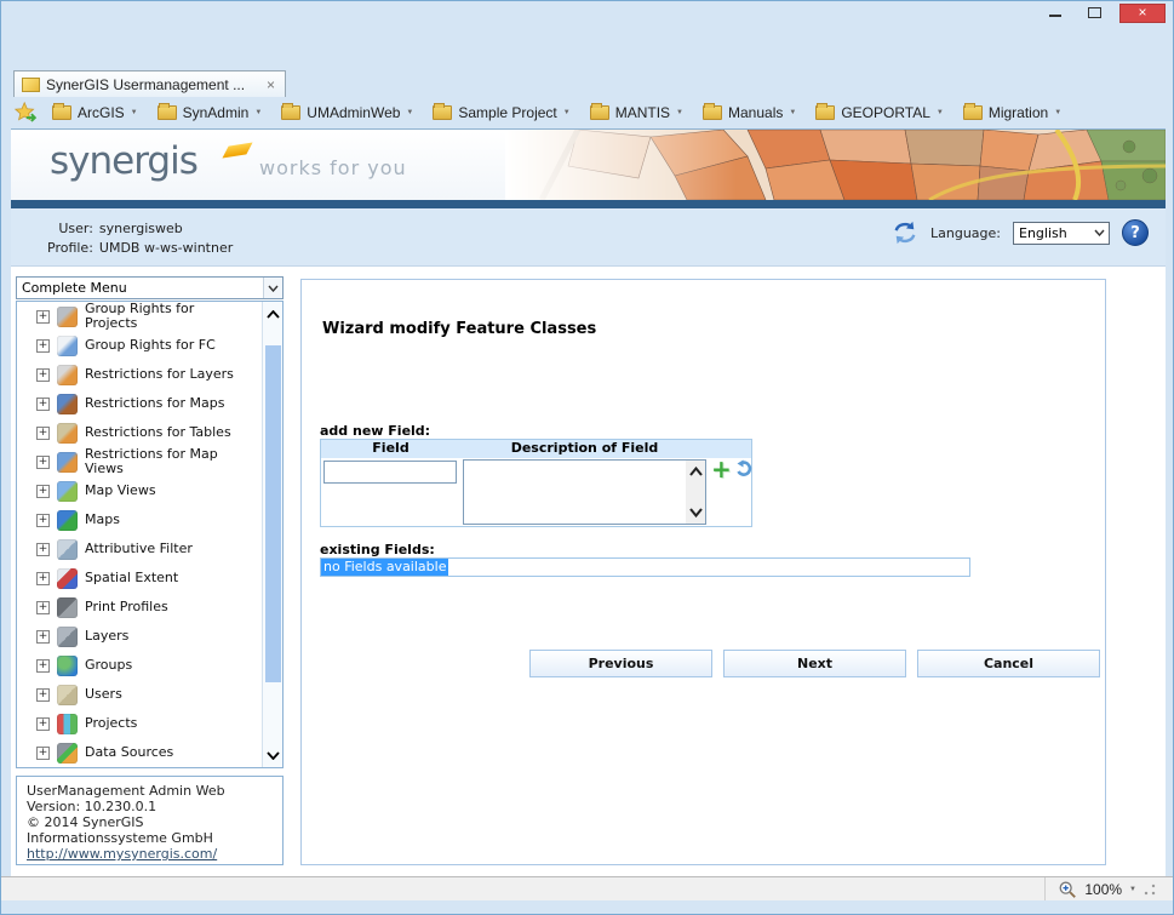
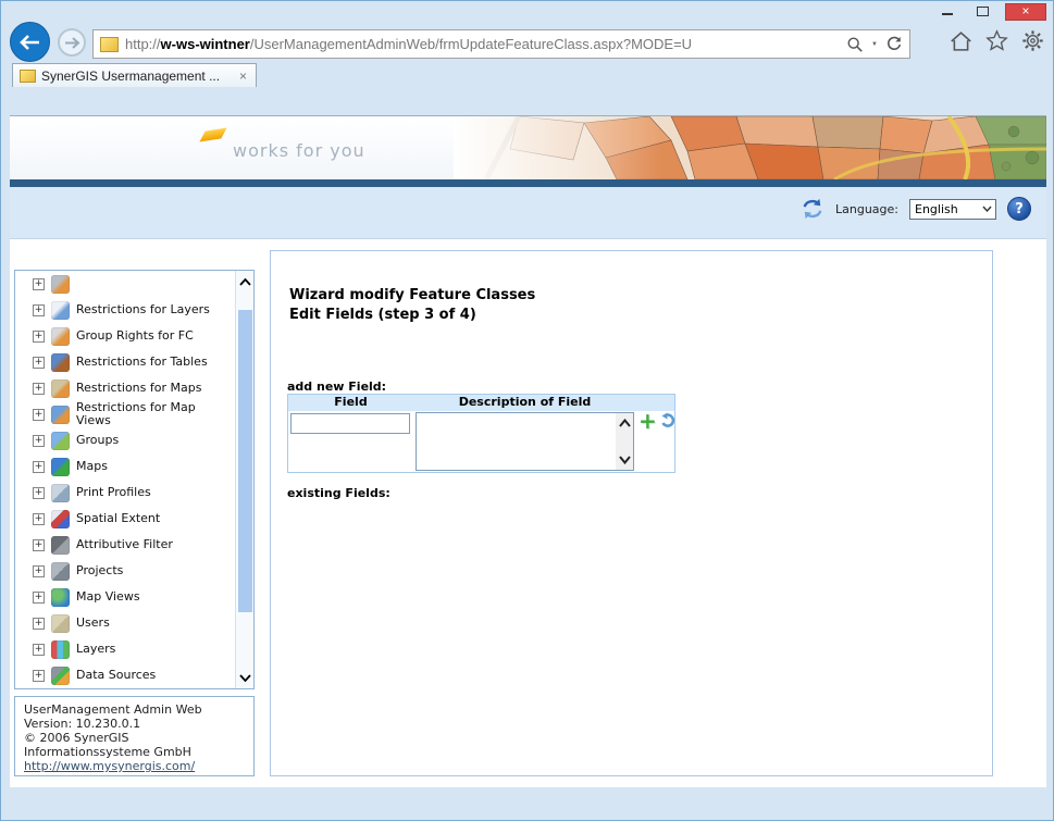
  ×
+ http://w-ws-wintner/UserManagementAdminWeb/frmUpdateFeatureClass.aspx?MODE=U
  SynerGIS Usermanagement ...
  ×
- ArcGIS
- SynAdmin
- UMAdminWeb
- Sample Project
- MANTIS
- Manuals
- GEOPORTAL
- Migration
- synergis
  works for you
- User:
- synergisweb
- Profile:
- UMDB w-ws-wintner
  Language:
  English
  ?
- Complete Menu
  +
- Group Rights for Projects
  +
- Group Rights for FC
+ Restrictions for Layers
  +
- Restrictions for Layers
+ Group Rights for FC
  +
- Restrictions for Maps
+ Restrictions for Tables
  +
- Restrictions for Tables
+ Restrictions for Maps
  +
  Restrictions for Map Views
  +
- Map Views
+ Groups
  +
  Maps
  +
- Attributive Filter
+ Print Profiles
  +
  Spatial Extent
  +
- Print Profiles
+ Attributive Filter
  +
- Layers
+ Projects
  +
- Groups
+ Map Views
  +
  Users
  +
- Projects
+ Layers
  +
  Data Sources
  UserManagement Admin Web
  Version: 10.230.0.1
- © 2014 SynerGIS
+ © 2006 SynerGIS
  Informationssysteme GmbH
  http://www.mysynergis.com/
  Wizard modify Feature Classes
+ Edit Fields (step 3 of 4)
  add new Field:
  Field
  Description of Field
  +
  existing Fields:
- no Fields available
- Previous
- Next
- Cancel
- 100%
